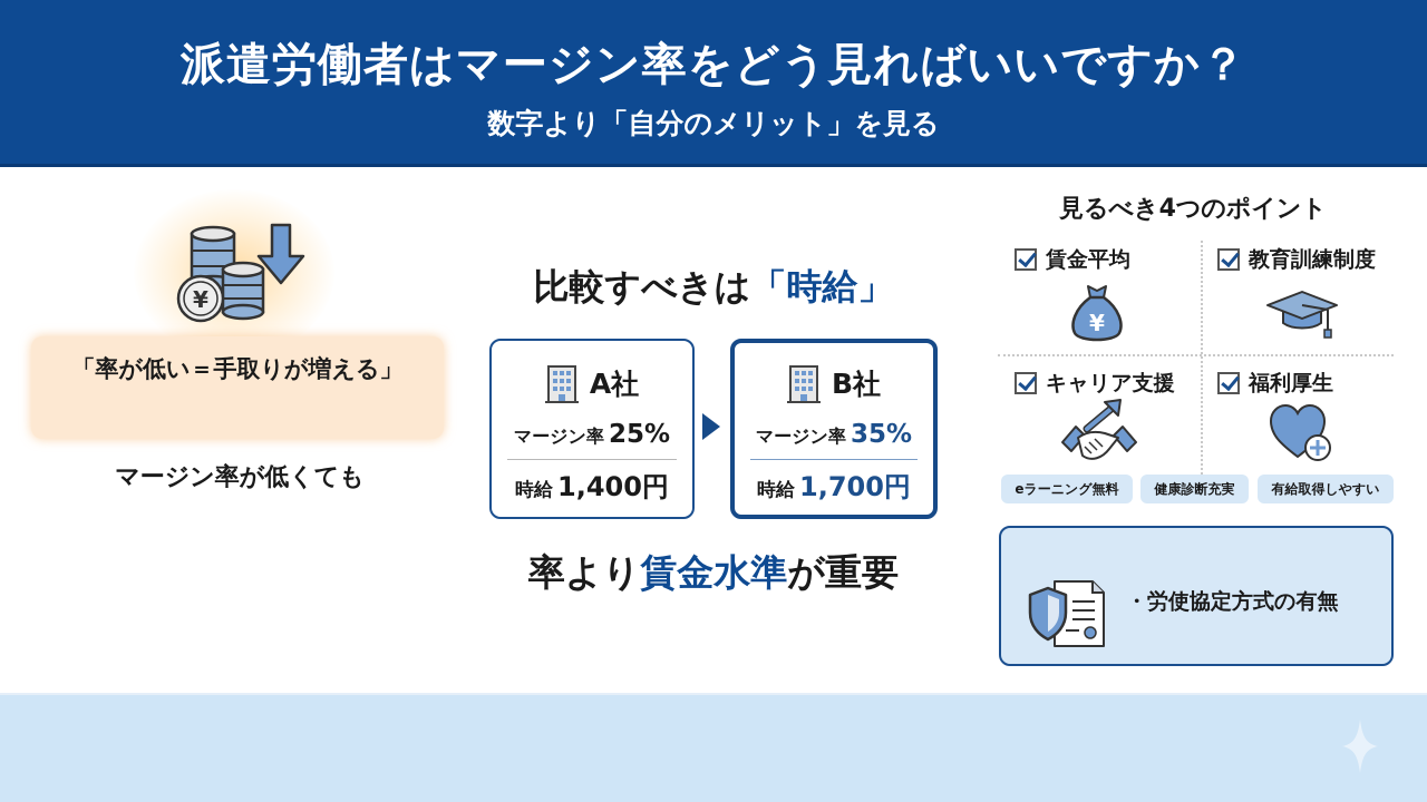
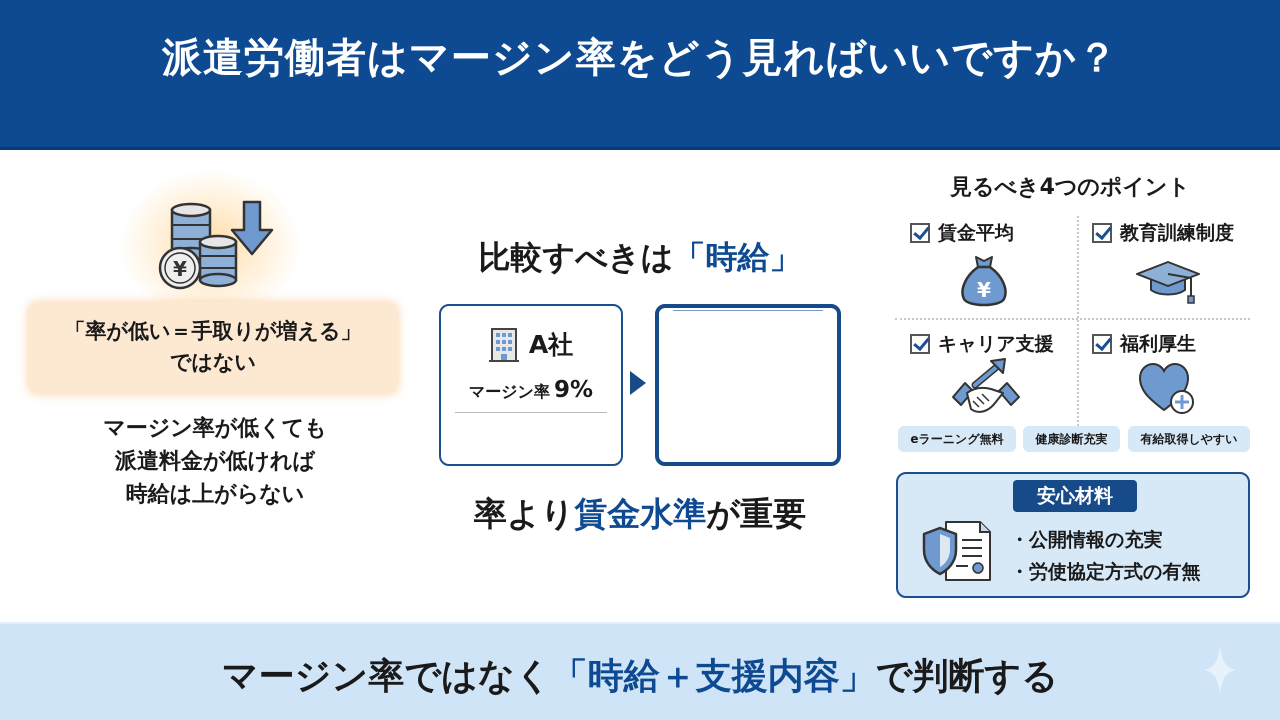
  派遣労働者はマージン率をどう見ればいいですか？
- 数字より「自分のメリット」を見る
  ¥
  「率が低い＝手取りが増える」
+ ではない
  マージン率が低くても
+ 派遣料金が低ければ
+ 時給は上がらない
  比較すべきは「時給」
  A社
- マージン率 25%
+ マージン率 9%
- 時給 1,400円
- B社
- マージン率 35%
- 時給 1,700円
  率より賃金水準が重要
  見るべき4つのポイント
  賃金平均
  教育訓練制度
  キャリア支援
  福利厚生
  ¥
  eラーニング無料
  健康診断充実
  有給取得しやすい
+ 安心材料
+ ・公開情報の充実
  ・労使協定方式の有無
+ マージン率ではなく「時給＋支援内容」で判断する
